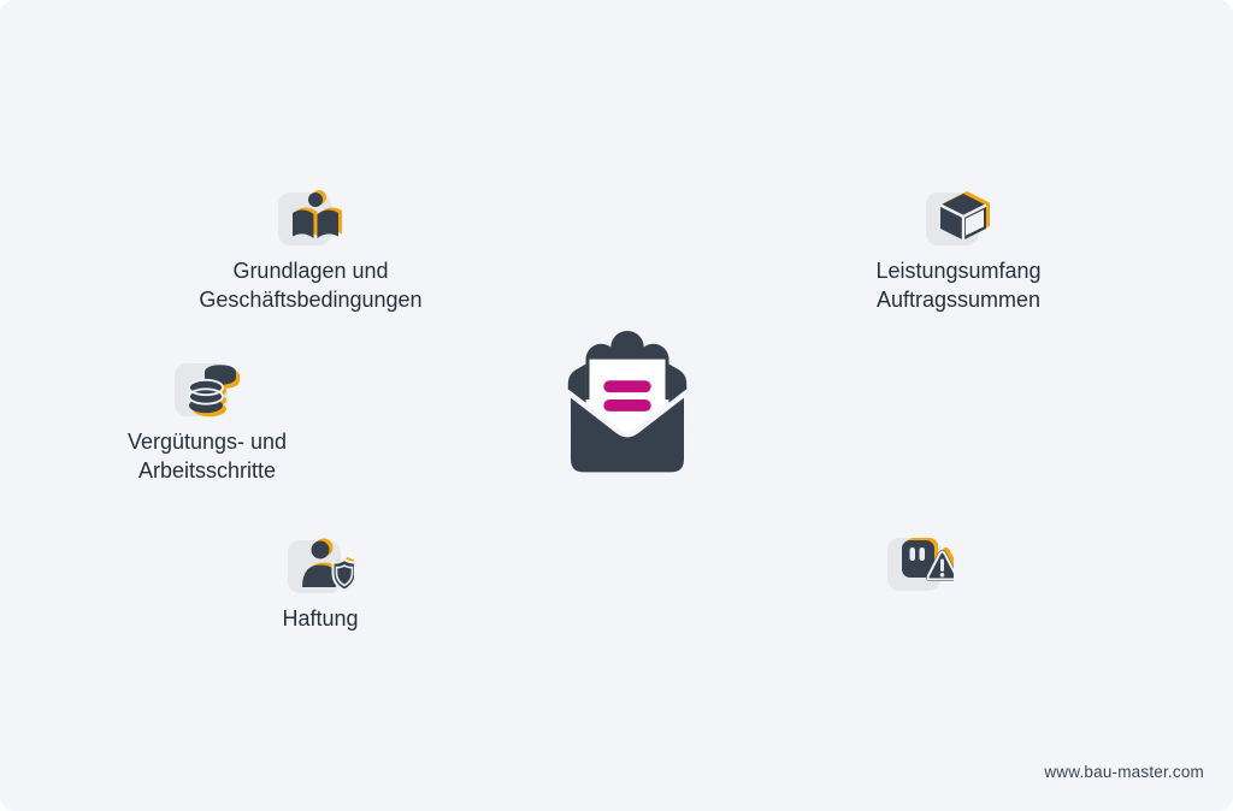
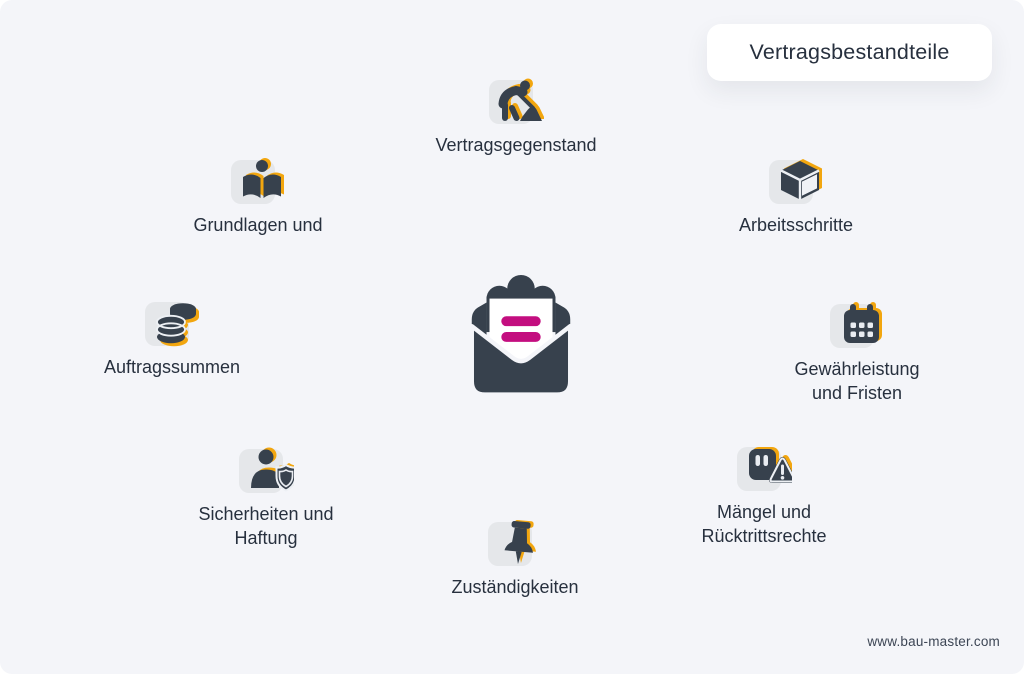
+ Vertragsbestandteile
+ Vertragsgegenstand
  Grundlagen und
- Geschäftsbedingungen
- Leistungsumfang
- Auftragssummen
+ Arbeitsschritte
- Vergütungs- und
- Arbeitsschritte
+ Auftragssummen
+ Gewährleistung
+ und Fristen
+ Sicherheiten und
  Haftung
+ Mängel und
+ Rücktrittsrechte
+ Zuständigkeiten
  www.bau-master.com
